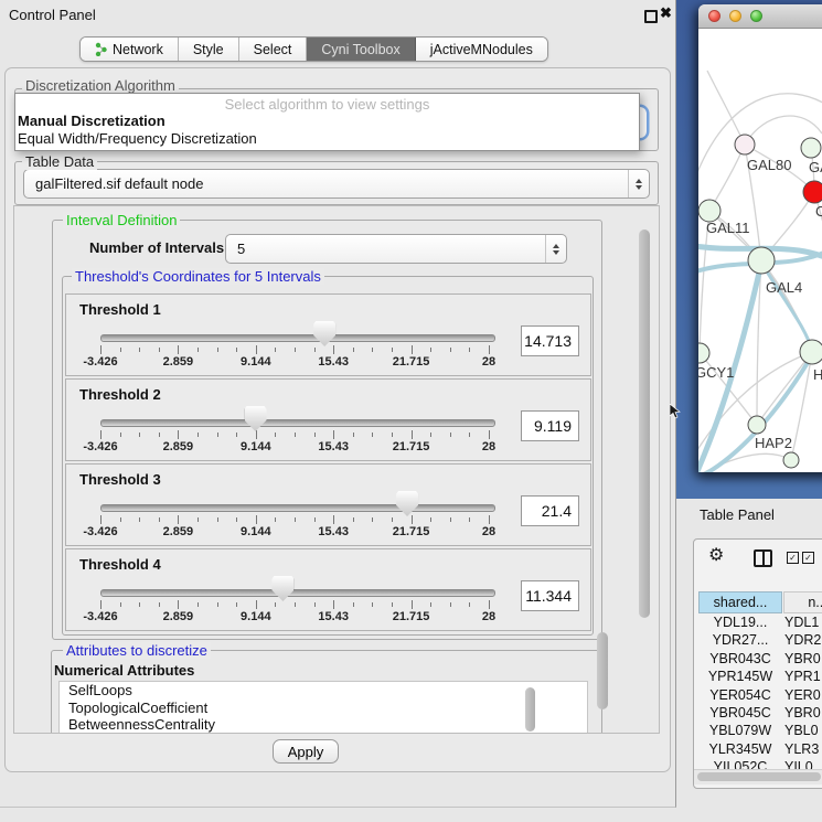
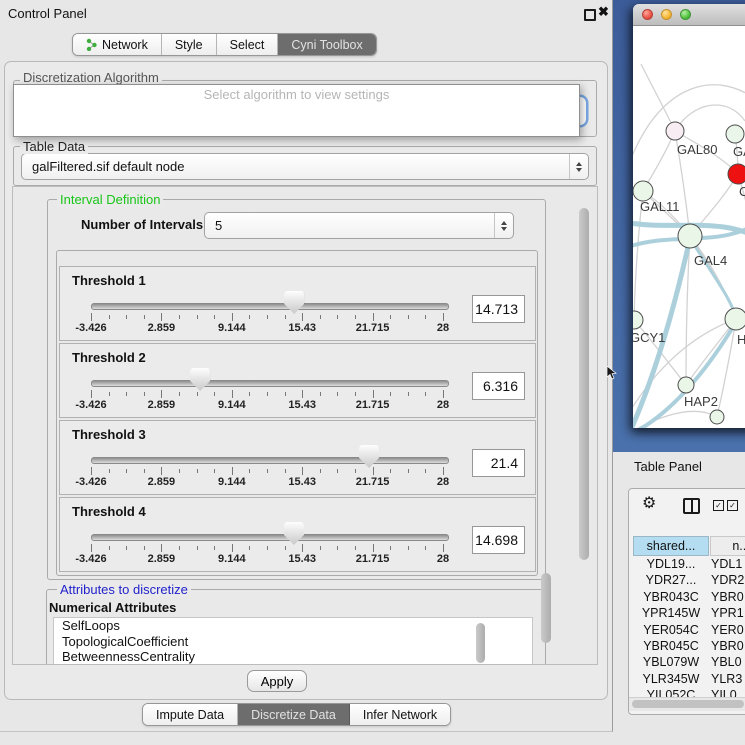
  Control Panel
  ✖
  Network
  Style
  Select
  Cyni Toolbox
- jActiveMNodules
  Discretization Algorithm
  Select algorithm to view settings
- Manual Discretization
- Equal Width/Frequency Discretization
  Table Data
  galFiltered.sif default node
  Interval Definition
  Number of Intervals
  5
- Threshold's Coordinates for 5 Intervals
  Threshold 1
  -3.426
  2.859
  9.144
  15.43
  21.715
  28
  14.713
  Threshold 2
  -3.426
  2.859
  9.144
  15.43
  21.715
  28
- 9.119
+ 6.316
  Threshold 3
  -3.426
  2.859
  9.144
  15.43
  21.715
  28
  21.4
  Threshold 4
  -3.426
  2.859
  9.144
  15.43
  21.715
  28
- 11.344
+ 14.698
  Attributes to discretize
  Numerical Attributes
  SelfLoops
  TopologicalCoefficient
  BetweennessCentrality
  Apply
+ Impute Data
+ Discretize Data
+ Infer Network
  GAL80
  C
  GAL11
  GAL4
  GCY1
  H
  HAP2
  Table Panel
  ⚙
  ✓
  ✓
  shared...
  n..
  YDL19...
  YDL1
  YDR27...
  YDR2
  YBR043C
  YBR0
  YPR145W
  YPR1
  YER054C
  YER0
  YBR045C
  YBR0
  YBL079W
  YBL0
  YLR345W
  YLR3
  YIL052C
  YIL0
